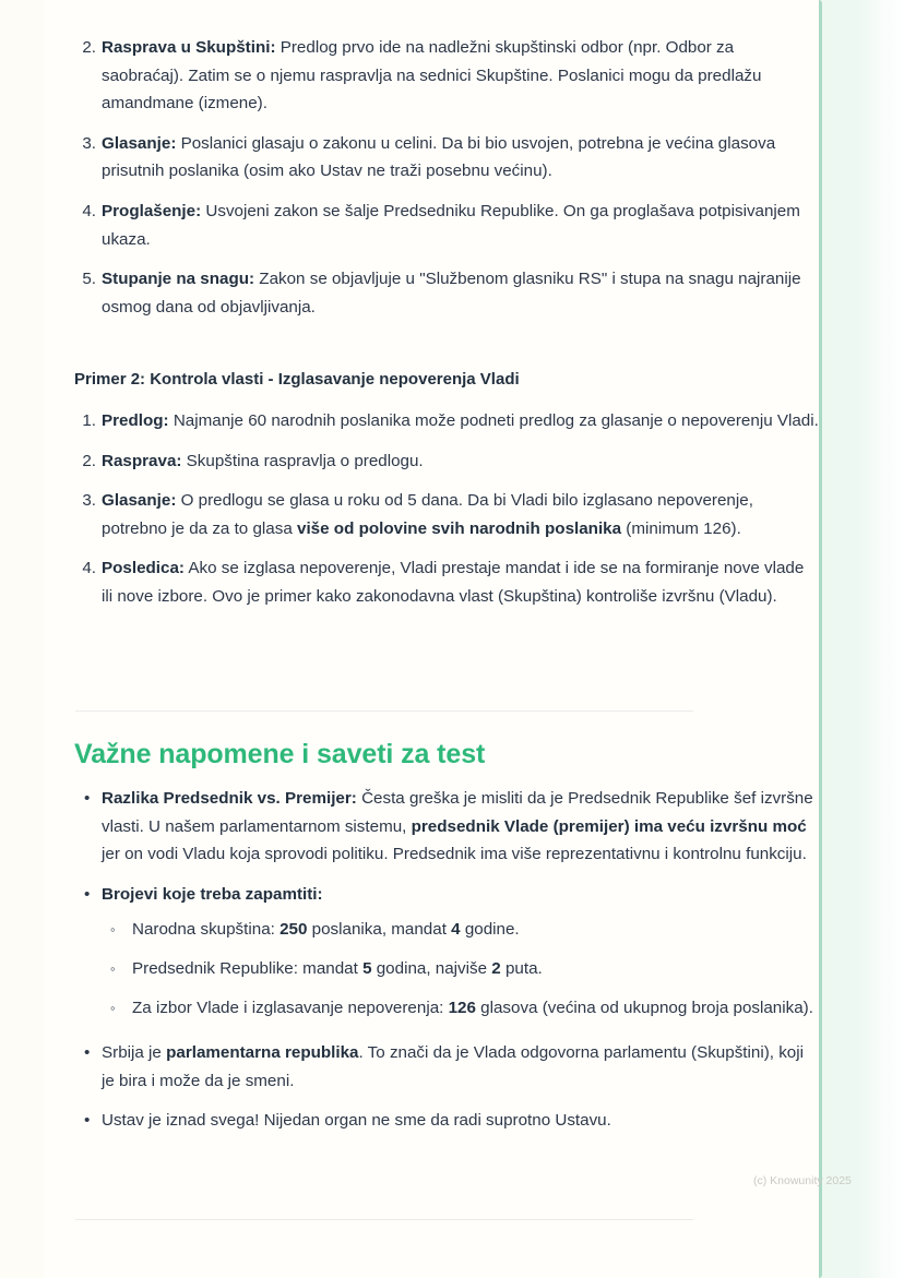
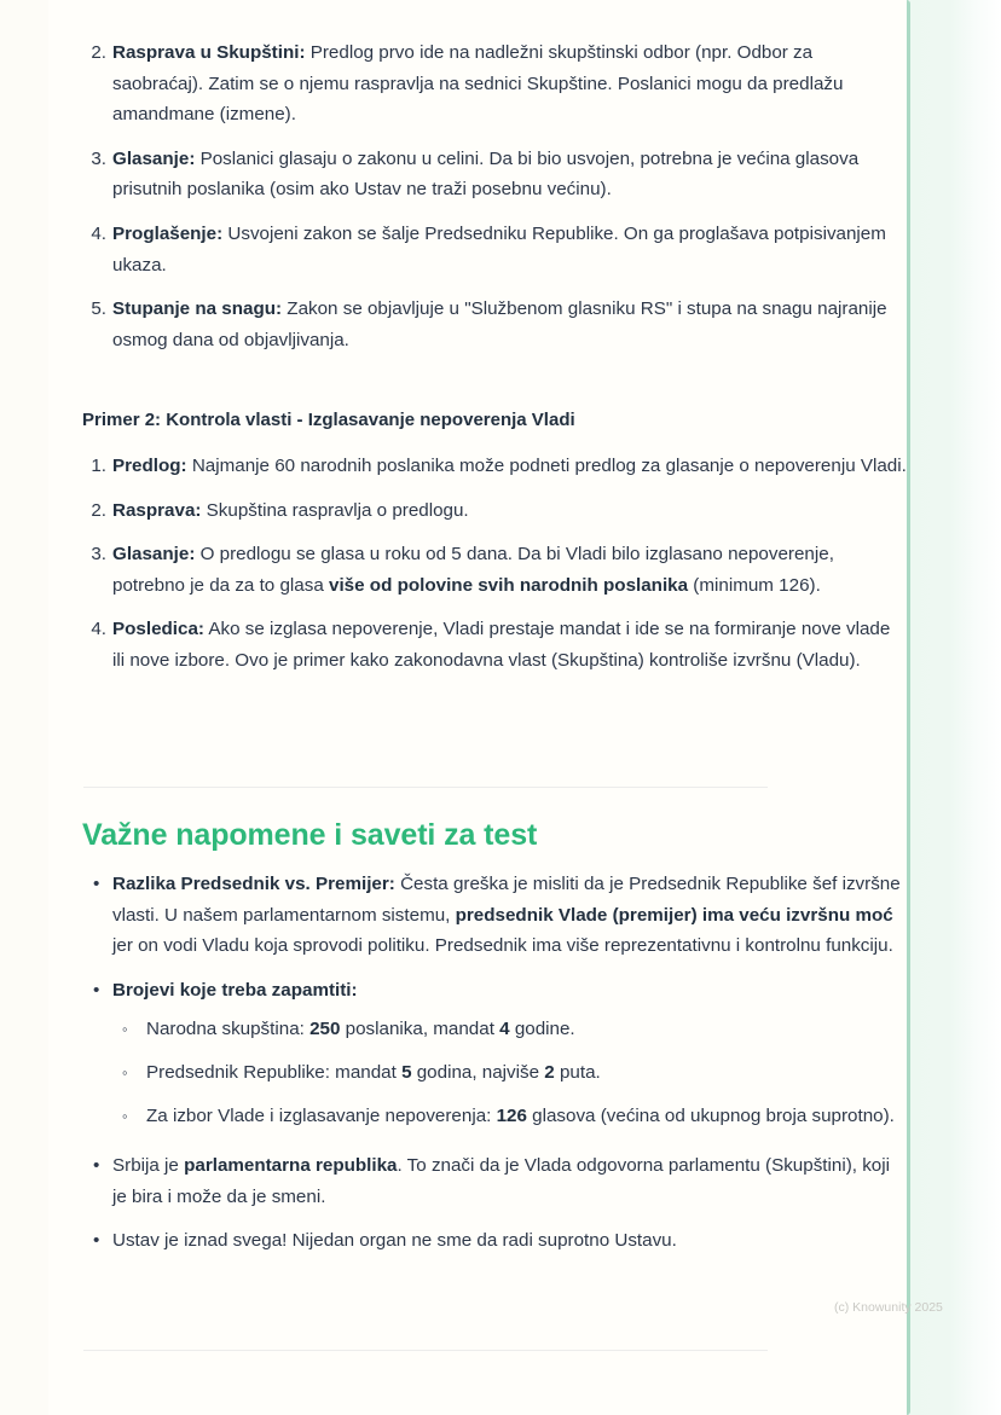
  2.
  Rasprava u Skupštini: Predlog prvo ide na nadležni skupštinski odbor (npr. Odbor za saobraćaj). Zatim se o njemu raspravlja na sednici Skupštine. Poslanici mogu da predlažu amandmane (izmene).
  3.
  Glasanje: Poslanici glasaju o zakonu u celini. Da bi bio usvojen, potrebna je većina glasova prisutnih poslanika (osim ako Ustav ne traži posebnu većinu).
  4.
  Proglašenje: Usvojeni zakon se šalje Predsedniku Republike. On ga proglašava potpisivanjem ukaza.
  5.
  Stupanje na snagu: Zakon se objavljuje u "Službenom glasniku RS" i stupa na snagu najranije osmog dana od objavljivanja.
  Primer 2: Kontrola vlasti - Izglasavanje nepoverenja Vladi
  1.
  Predlog: Najmanje 60 narodnih poslanika može podneti predlog za glasanje o nepoverenju Vladi.
  2.
  Rasprava: Skupština raspravlja o predlogu.
  3.
  Glasanje: O predlogu se glasa u roku od 5 dana. Da bi Vladi bilo izglasano nepoverenje, potrebno je da za to glasa više od polovine svih narodnih poslanika (minimum 126).
  4.
  Posledica: Ako se izglasa nepoverenje, Vladi prestaje mandat i ide se na formiranje nove vlade ili nove izbore. Ovo je primer kako zakonodavna vlast (Skupština) kontroliše izvršnu (Vladu).
  Važne napomene i saveti za test
  •
  Razlika Predsednik vs. Premijer: Česta greška je misliti da je Predsednik Republike šef izvršne vlasti. U našem parlamentarnom sistemu, predsednik Vlade (premijer) ima veću izvršnu moć jer on vodi Vladu koja sprovodi politiku. Predsednik ima više reprezentativnu i kontrolnu funkciju.
  •
  Brojevi koje treba zapamtiti:
  ◦
  Narodna skupština: 250 poslanika, mandat 4 godine.
  ◦
  Predsednik Republike: mandat 5 godina, najviše 2 puta.
  ◦
- Za izbor Vlade i izglasavanje nepoverenja: 126 glasova (većina od ukupnog broja poslanika).
+ Za izbor Vlade i izglasavanje nepoverenja: 126 glasova (većina od ukupnog broja suprotno).
  •
  Srbija je parlamentarna republika. To znači da je Vlada odgovorna parlamentu (Skupštini), koji je bira i može da je smeni.
  •
  Ustav je iznad svega! Nijedan organ ne sme da radi suprotno Ustavu.
  (c) Knowunity 2025
